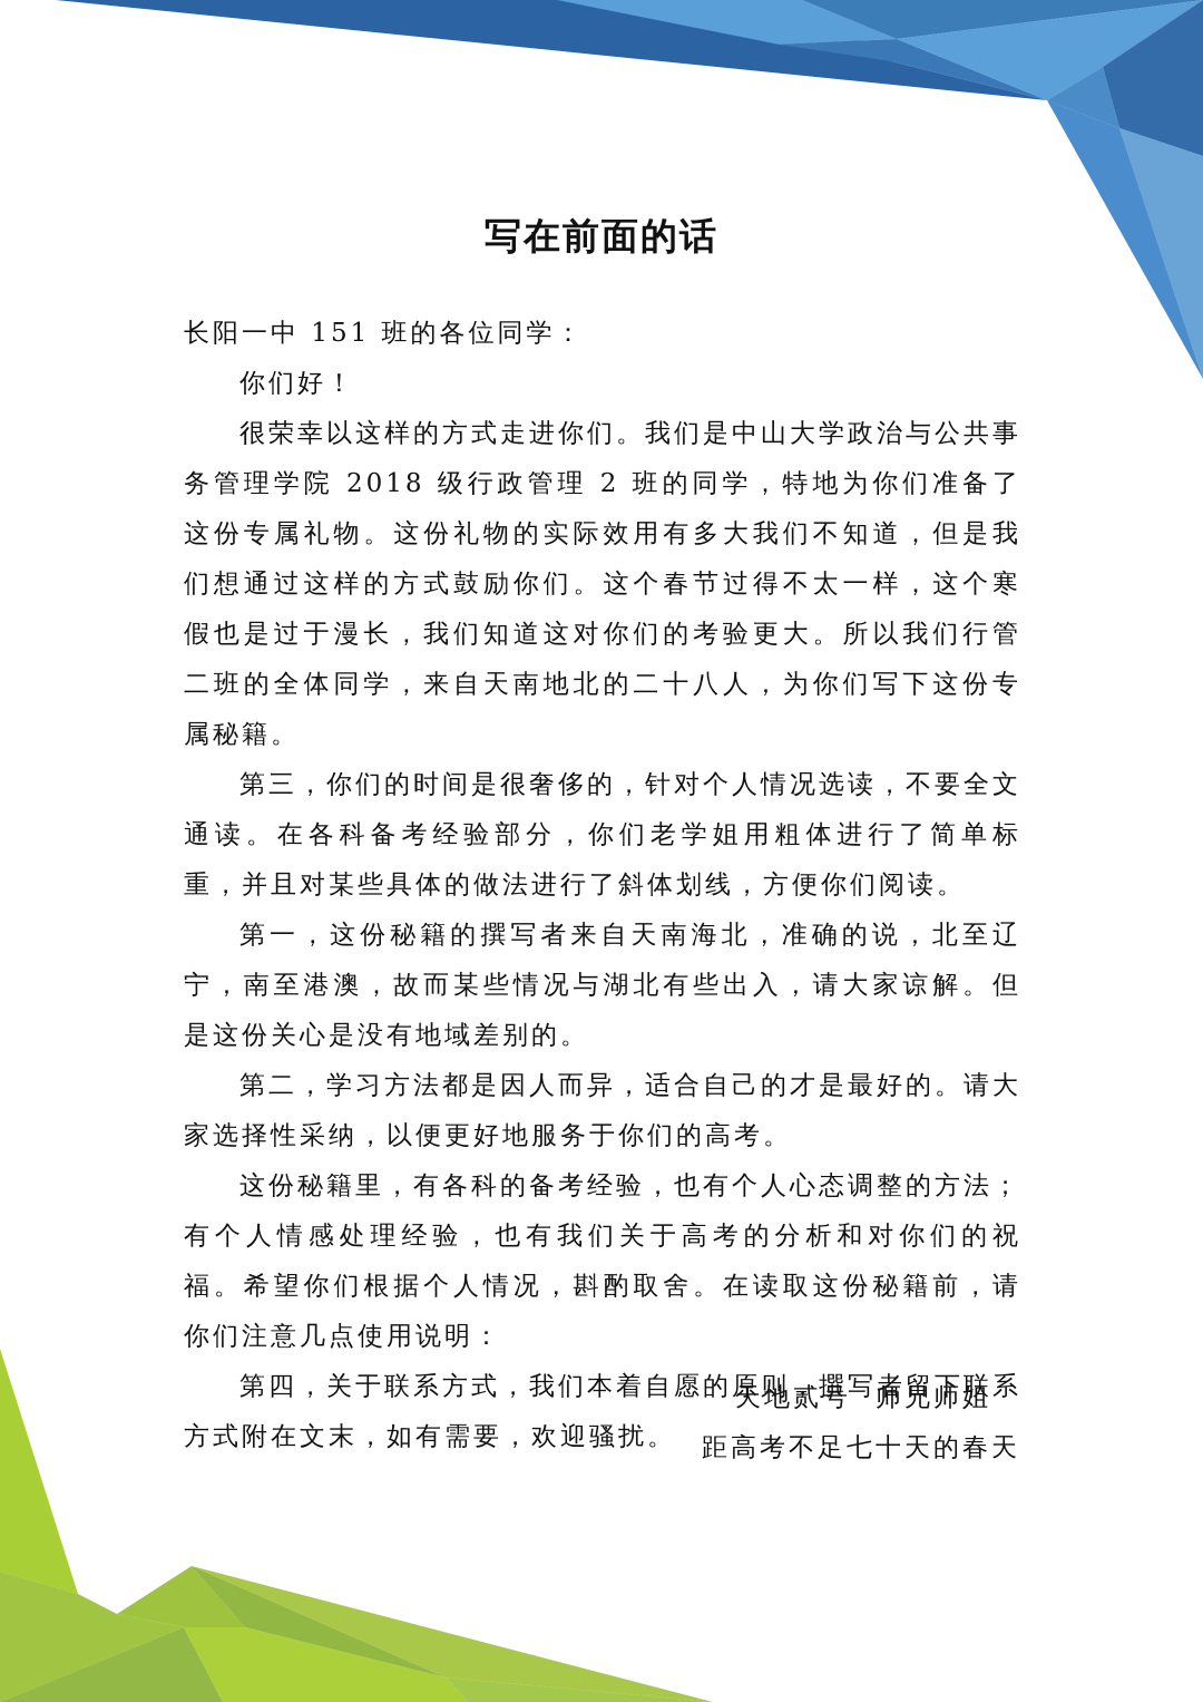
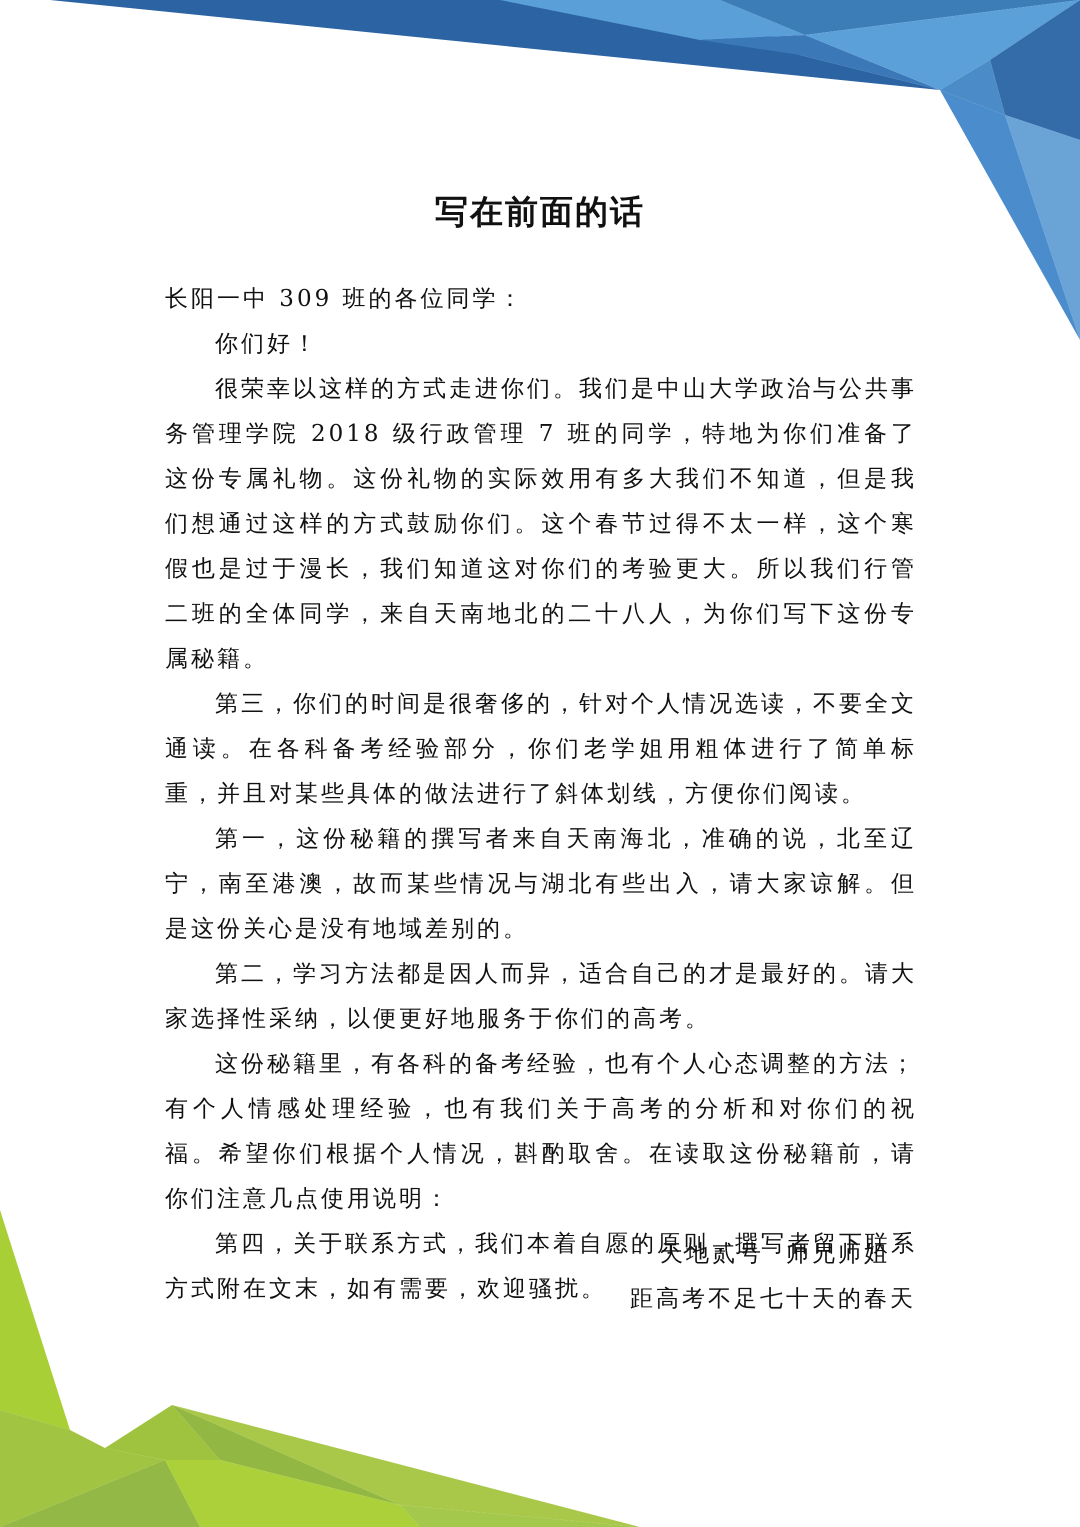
  写在前面的话
- 长阳一中 151 班的各位同学：
+ 长阳一中 309 班的各位同学：
  你们好！
- 很荣幸以这样的方式走进你们。我们是中山大学政治与公共事务管理学院 2018 级行政管理 2 班的同学，特地为你们准备了这份专属礼物。这份礼物的实际效用有多大我们不知道，但是我们想通过这样的方式鼓励你们。这个春节过得不太一样，这个寒假也是过于漫长，我们知道这对你们的考验更大。所以我们行管二班的全体同学，来自天南地北的二十八人，为你们写下这份专属秘籍。
+ 很荣幸以这样的方式走进你们。我们是中山大学政治与公共事务管理学院 2018 级行政管理 7 班的同学，特地为你们准备了这份专属礼物。这份礼物的实际效用有多大我们不知道，但是我们想通过这样的方式鼓励你们。这个春节过得不太一样，这个寒假也是过于漫长，我们知道这对你们的考验更大。所以我们行管二班的全体同学，来自天南地北的二十八人，为你们写下这份专属秘籍。
  第三，你们的时间是很奢侈的，针对个人情况选读，不要全文通读。在各科备考经验部分，你们老学姐用粗体进行了简单标重，并且对某些具体的做法进行了斜体划线，方便你们阅读。
  第一，这份秘籍的撰写者来自天南海北，准确的说，北至辽宁，南至港澳，故而某些情况与湖北有些出入，请大家谅解。但是这份关心是没有地域差别的。
  第二，学习方法都是因人而异，适合自己的才是最好的。请大家选择性采纳，以便更好地服务于你们的高考。
  这份秘籍里，有各科的备考经验，也有个人心态调整的方法；有个人情感处理经验，也有我们关于高考的分析和对你们的祝福。希望你们根据个人情况，斟酌取舍。在读取这份秘籍前，请你们注意几点使用说明：
  第四，关于联系方式，我们本着自愿的原则，撰写者留下联系方式附在文末，如有需要，欢迎骚扰。
  天地贰号 师兄师姐
  距高考不足七十天的春天
